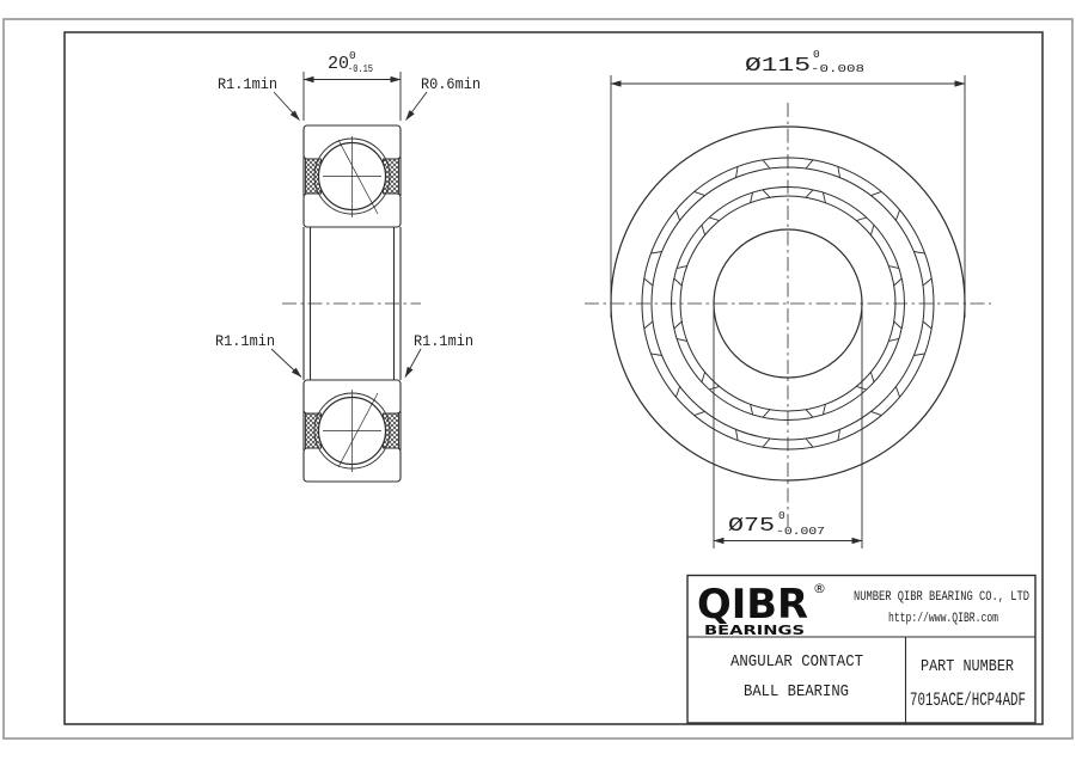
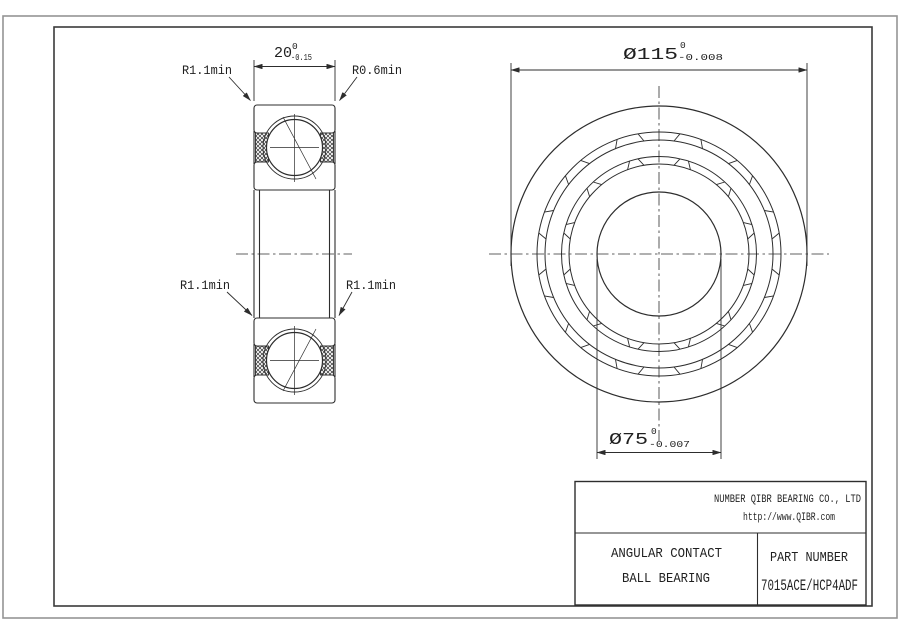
  20
  0
  -0.15
  R1.1min
  R0.6min
  R1.1min
  R1.1min
  Ø115
  0
  -0.008
  Ø75
  0
  -0.007
- QIBR
- ®
- BEARINGS
  NUMBER QIBR BEARING CO., LTD
  http://www.QIBR.com
  ANGULAR CONTACT
  BALL BEARING
  PART NUMBER
  7015ACE/HCP4ADF
